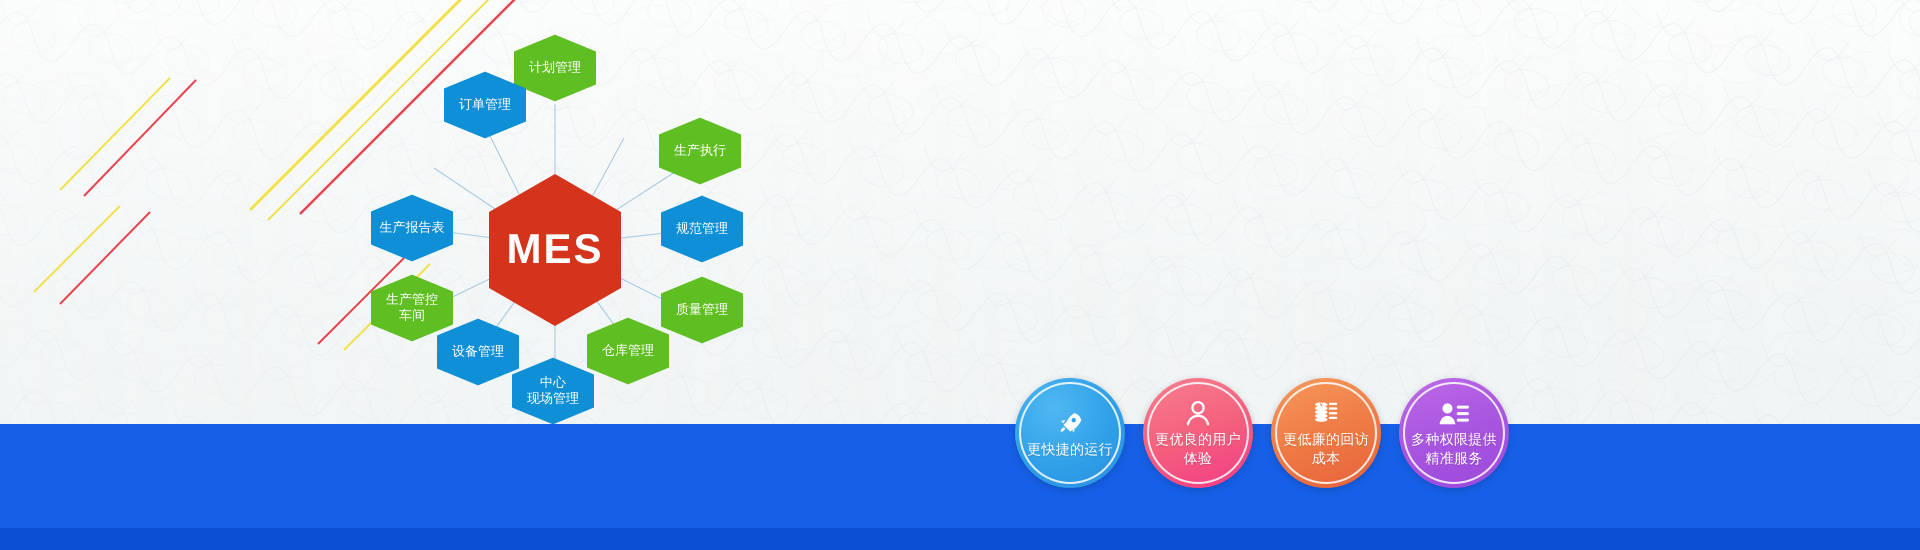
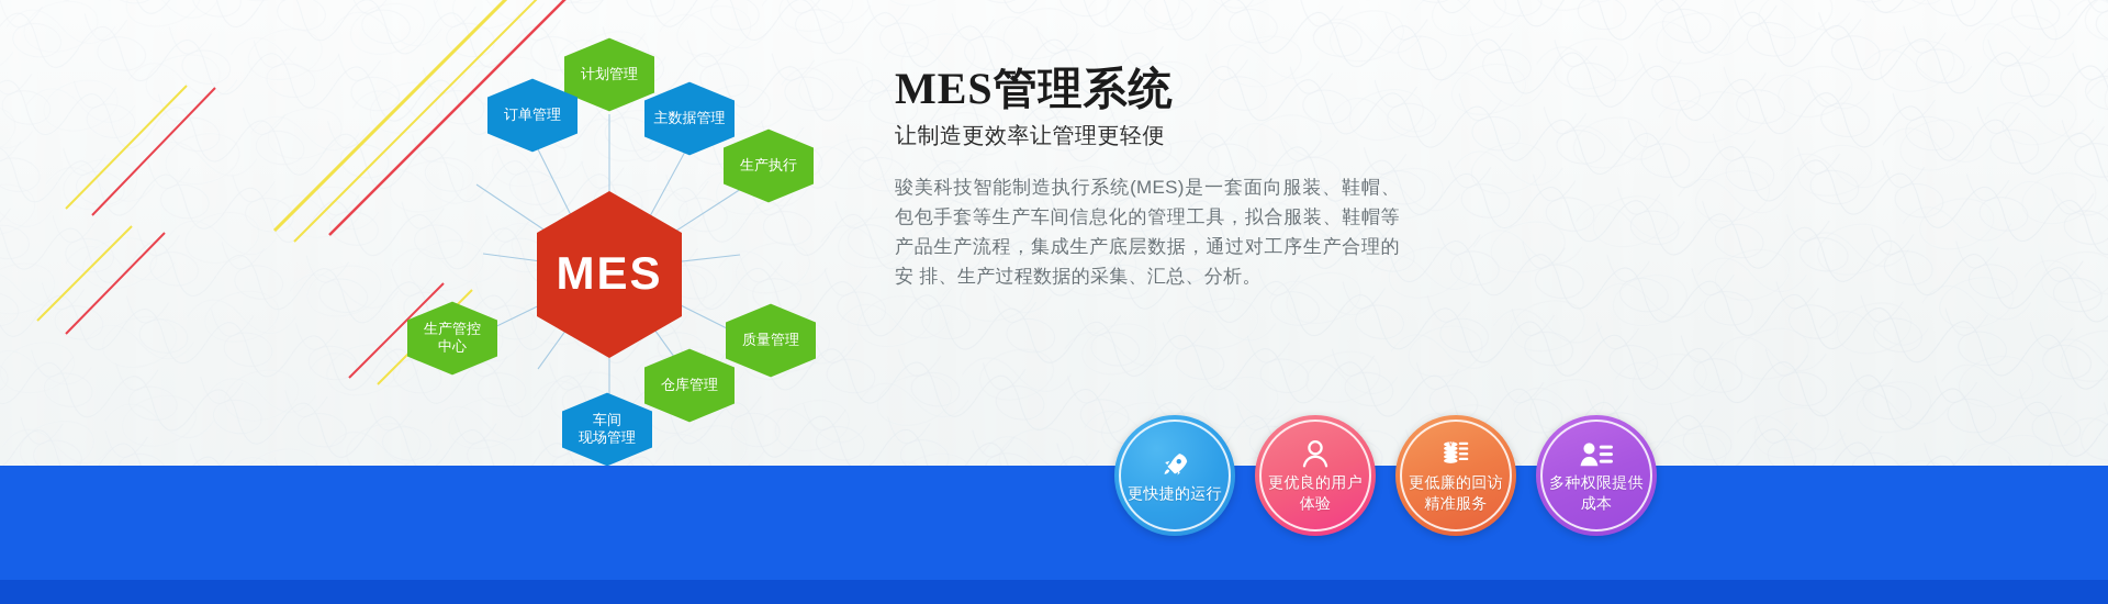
  MES
  计划管理
  订单管理
+ 主数据管理
  生产执行
- 生产报告表
- 规范管理
  生产管控
- 车间
+ 中心
  质量管理
- 设备管理
  仓库管理
- 中心
+ 车间
  现场管理
+ MES管理系统
+ 让制造更效率让管理更轻便
+ 骏美科技智能制造执行系统(MES)是一套面向服装、鞋帽、包包手套等生产车间信息化的管理工具，拟合服装、鞋帽等产品生产流程，集成生产底层数据，通过对工序生产合理的安 排、生产过程数据的采集、汇总、分析。
  更快捷的运行
  更优良的用户
  体验
  更低廉的回访
- 成本
+ 精准服务
  多种权限提供
- 精准服务
+ 成本
